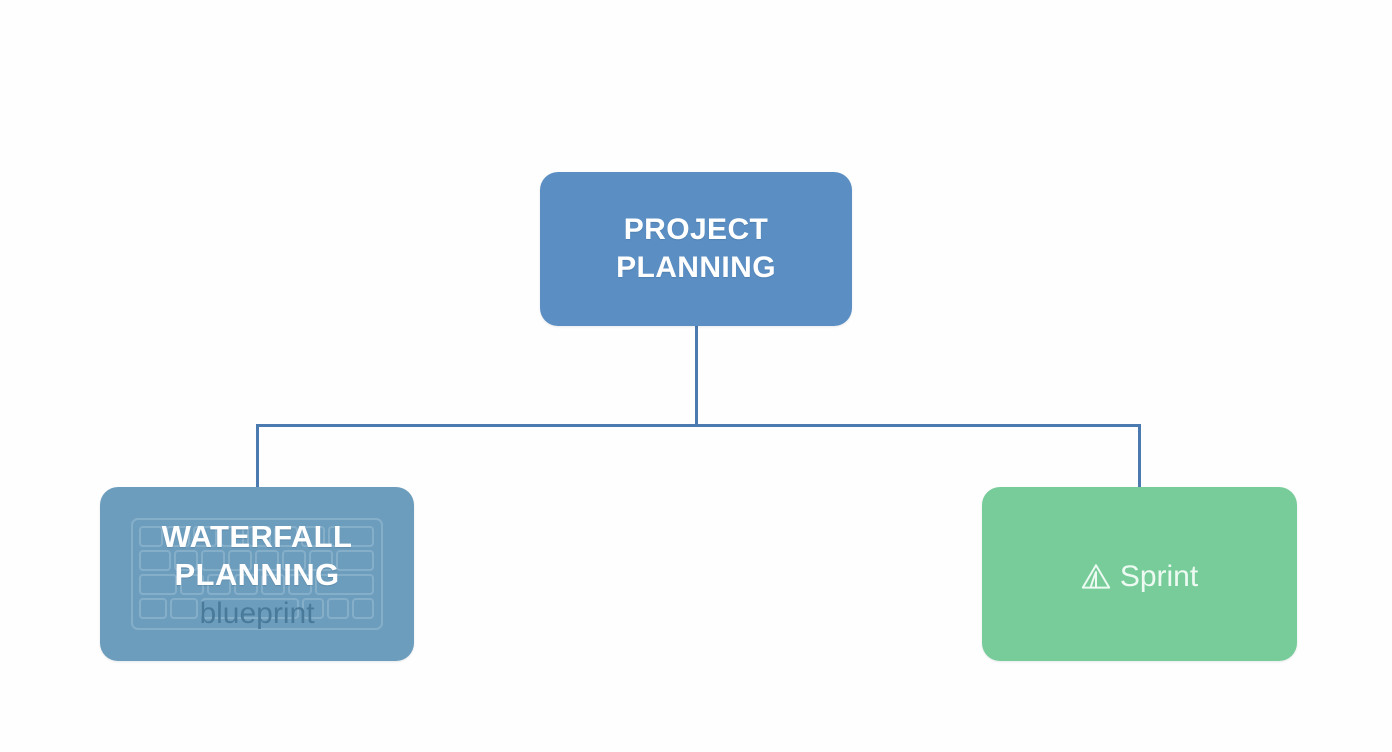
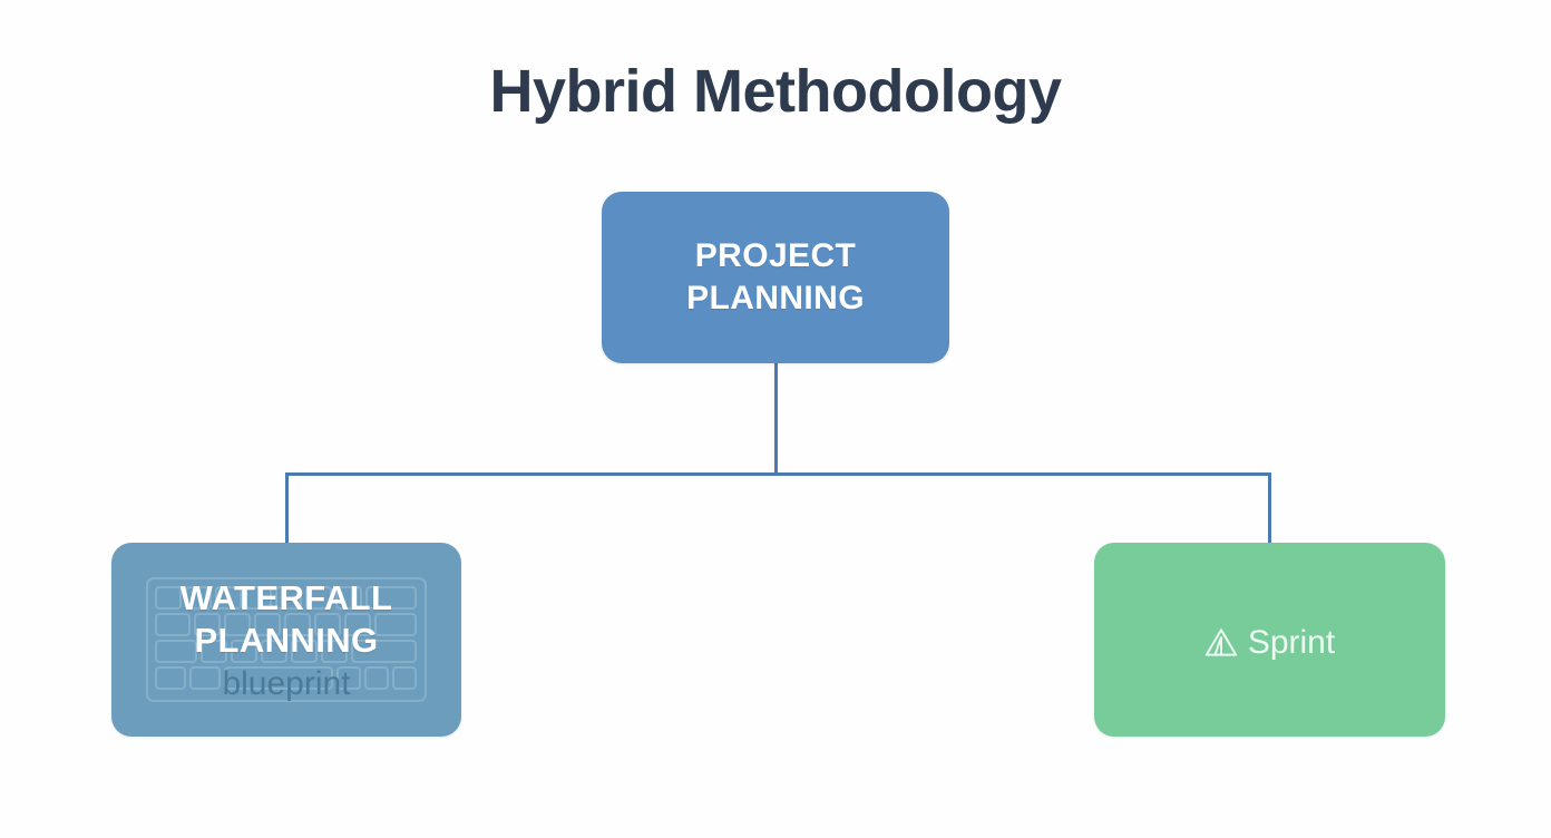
+ Hybrid Methodology
  PROJECT
  PLANNING
  WATERFALL
  PLANNING
  blueprint
  Sprint
